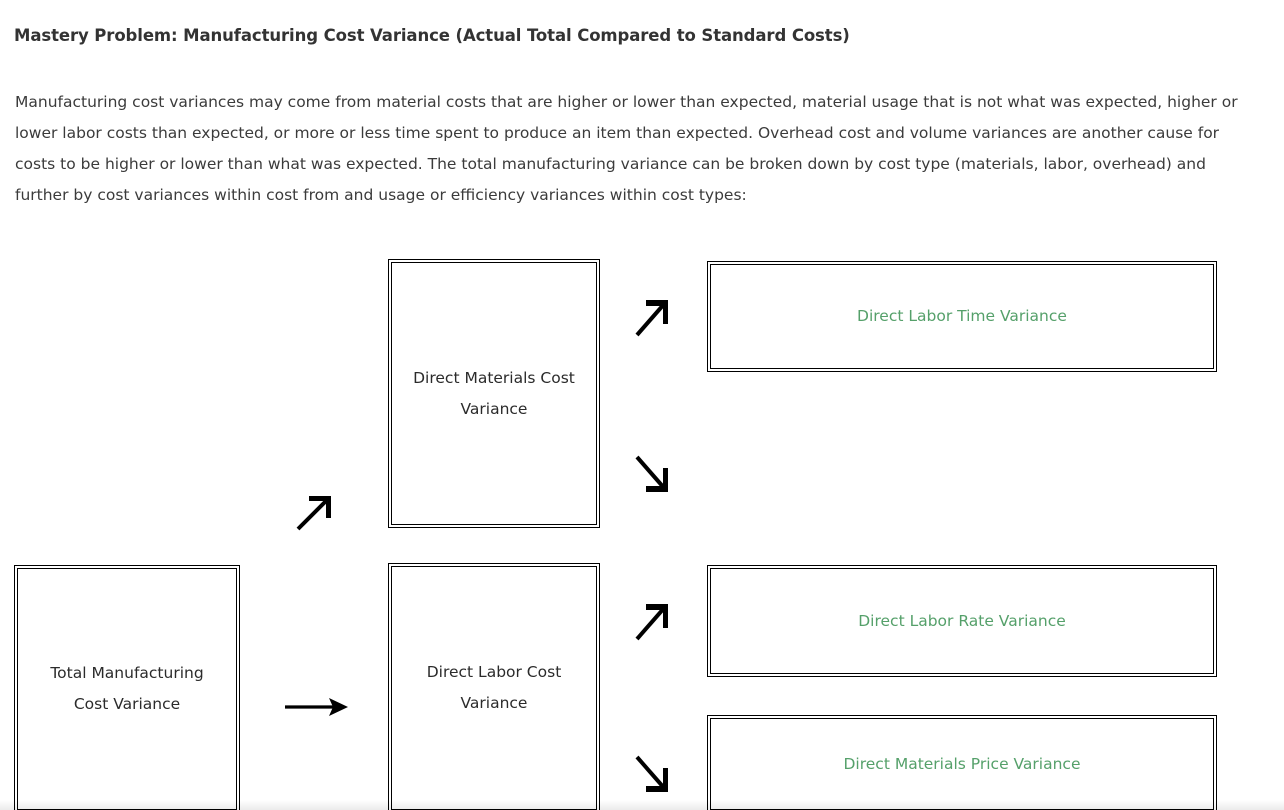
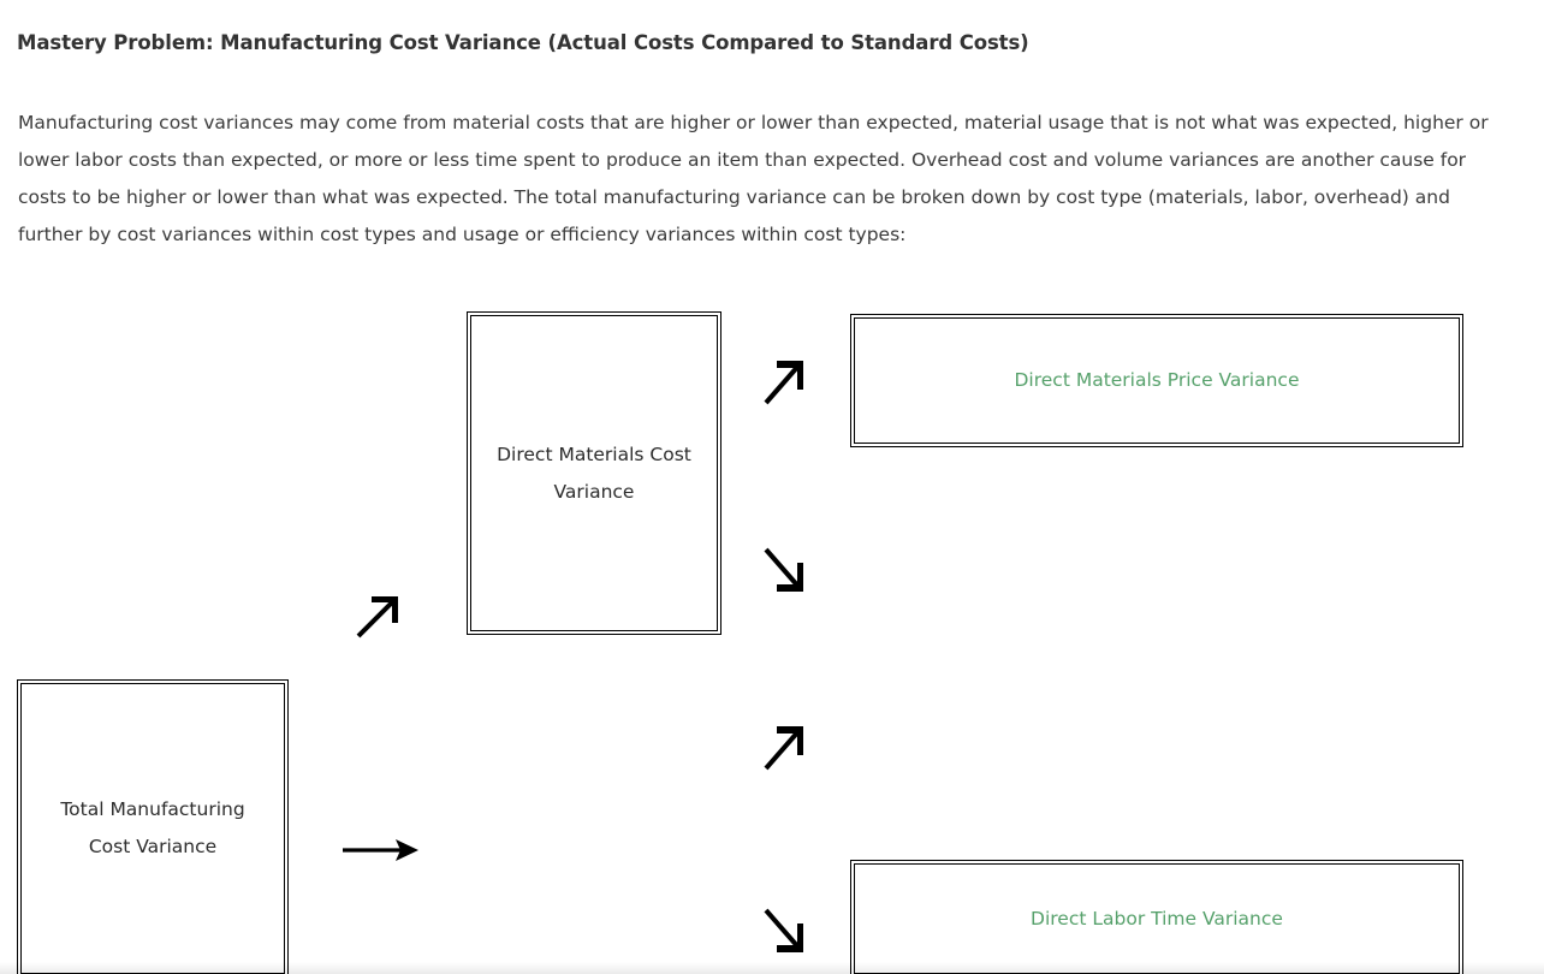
- Mastery Problem: Manufacturing Cost Variance (Actual Total Compared to Standard Costs)
+ Mastery Problem: Manufacturing Cost Variance (Actual Costs Compared to Standard Costs)
- Manufacturing cost variances may come from material costs that are higher or lower than expected, material usage that is not what was expected, higher or lower labor costs than expected, or more or less time spent to produce an item than expected. Overhead cost and volume variances are another cause for costs to be higher or lower than what was expected. The total manufacturing variance can be broken down by cost type (materials, labor, overhead) and further by cost variances within cost from and usage or efficiency variances within cost types:
+ Manufacturing cost variances may come from material costs that are higher or lower than expected, material usage that is not what was expected, higher or lower labor costs than expected, or more or less time spent to produce an item than expected. Overhead cost and volume variances are another cause for costs to be higher or lower than what was expected. The total manufacturing variance can be broken down by cost type (materials, labor, overhead) and further by cost variances within cost types and usage or efficiency variances within cost types:
  Total Manufacturing Cost Variance
  Direct Materials Cost Variance
- Direct Labor Cost Variance
- Direct Labor Time Variance
+ Direct Materials Price Variance
- Direct Labor Rate Variance
- Direct Materials Price Variance
+ Direct Labor Time Variance
